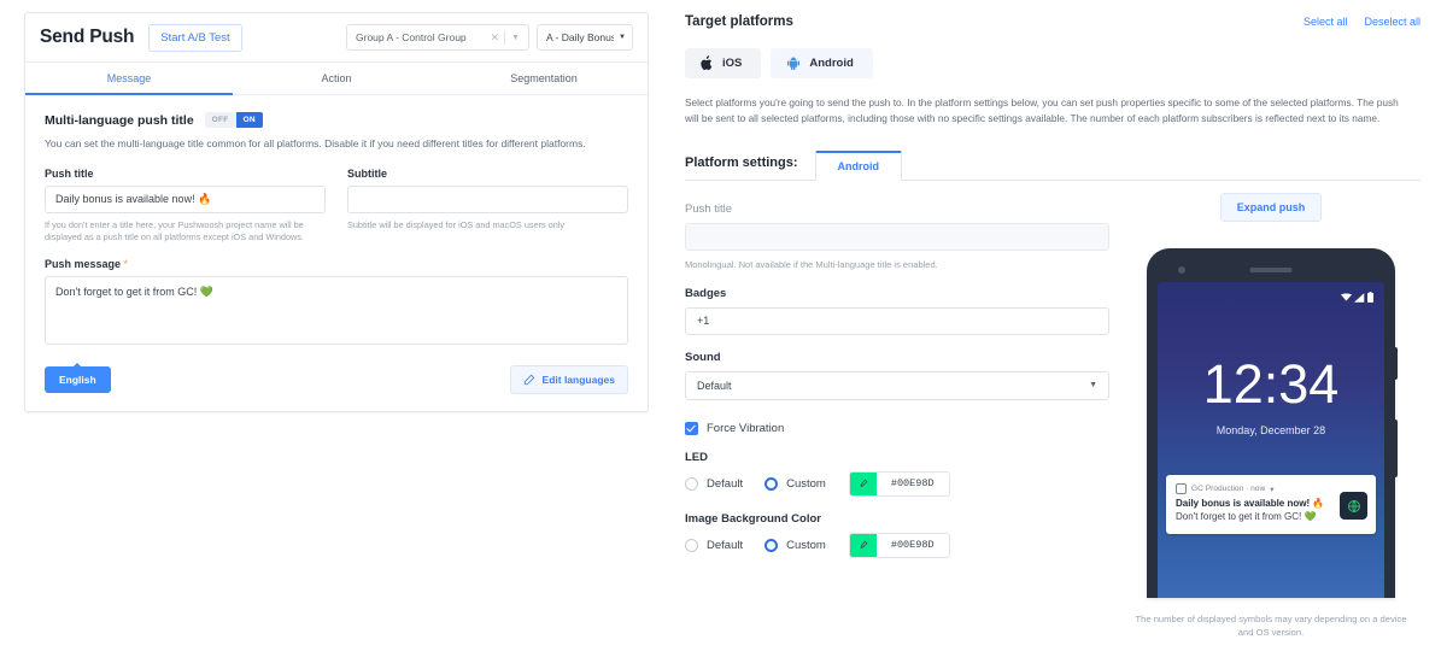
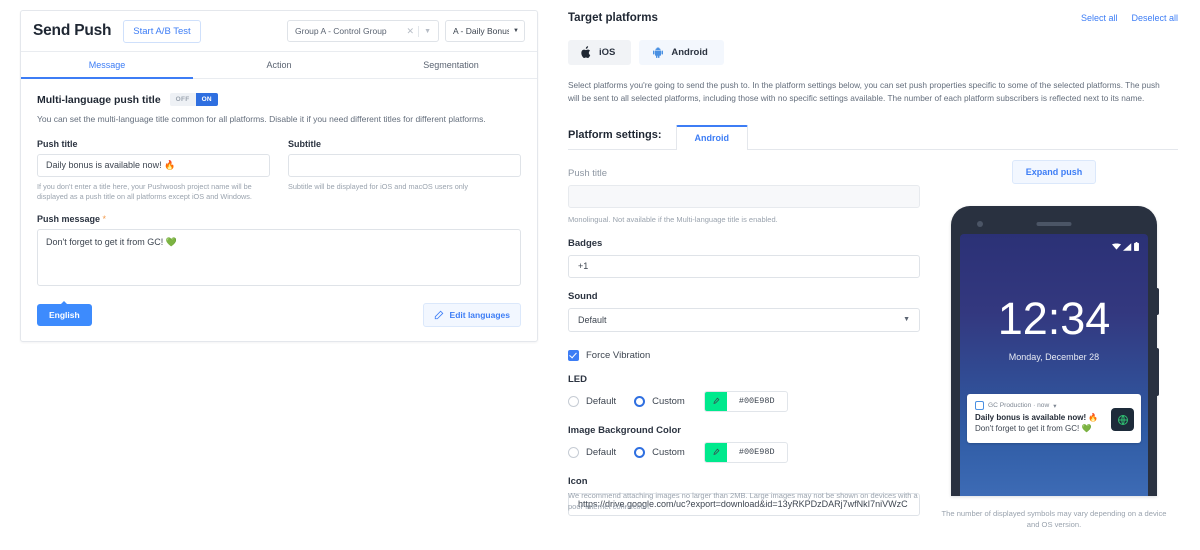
  Send Push
  Start A/B Test
  Group A - Control Group
  ✕
  A - Daily Bonus
  Message
  Action
  Segmentation
  Multi-language push title
  You can set the multi-language title common for all platforms. Disable it if you need different titles for different platforms.
  Push title
  Daily bonus is available now! 🔥
  If you don't enter a title here, your Pushwoosh project name will be displayed as a push title on all platforms except iOS and Windows.
  Subtitle
  Subtitle will be displayed for iOS and macOS users only
  Push message *
  Don't forget to get it from GC! 💚
  English
  Edit languages
  Target platforms
  Select all
  Deselect all
  iOS
  Android
  Select platforms you're going to send the push to. In the platform settings below, you can set push properties specific to some of the selected platforms. The push will be sent to all selected platforms, including those with no specific settings available. The number of each platform subscribers is reflected next to its name.
  Platform settings:
  Android
  Push title
  Monolingual. Not available if the Multi-language title is enabled.
  Badges
  +1
  Sound
  Default
  Force Vibration
  LED
  Default
  Custom
  #00E98D
  Image Background Color
  Default
  Custom
  #00E98D
+ Icon
+ https://drive.google.com/uc?export=download&id=13yRKPDzDARj7wfNkI7niVWzC
+ We recommend attaching images no larger than 2MB. Large images may not be shown on devices with a poor Internet connection.
  Expand push
  12:34
  Monday, December 28
  Daily bonus is available now! 🔥
  Don't forget to get it from GC! 💚
  The number of displayed symbols may vary depending on a device and OS version.
